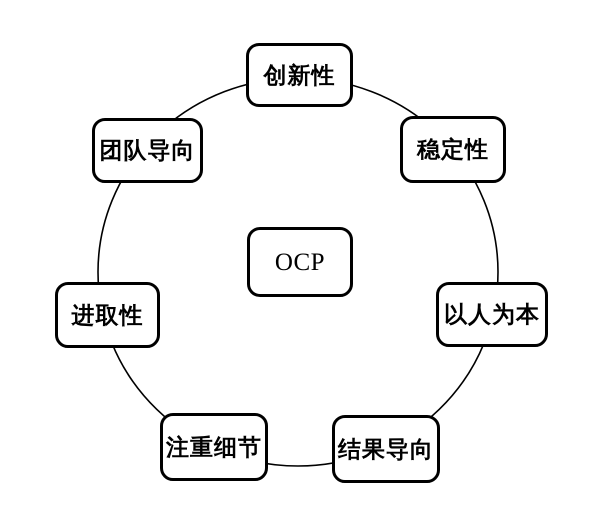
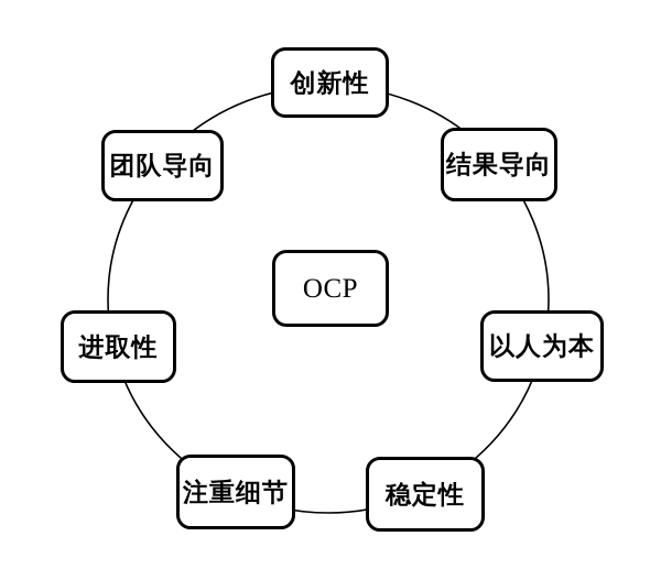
  创新性
- 稳定性
+ 结果导向
  以人为本
- 结果导向
+ 稳定性
  注重细节
  进取性
  团队导向
  OCP
